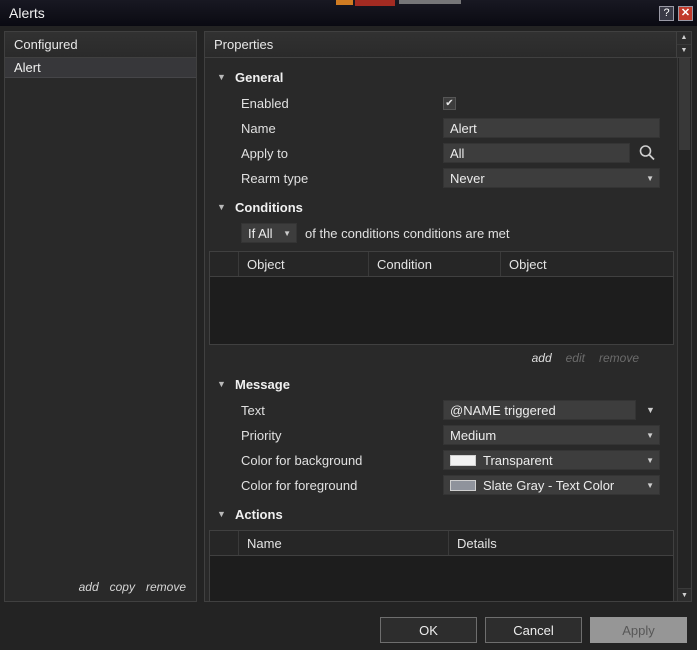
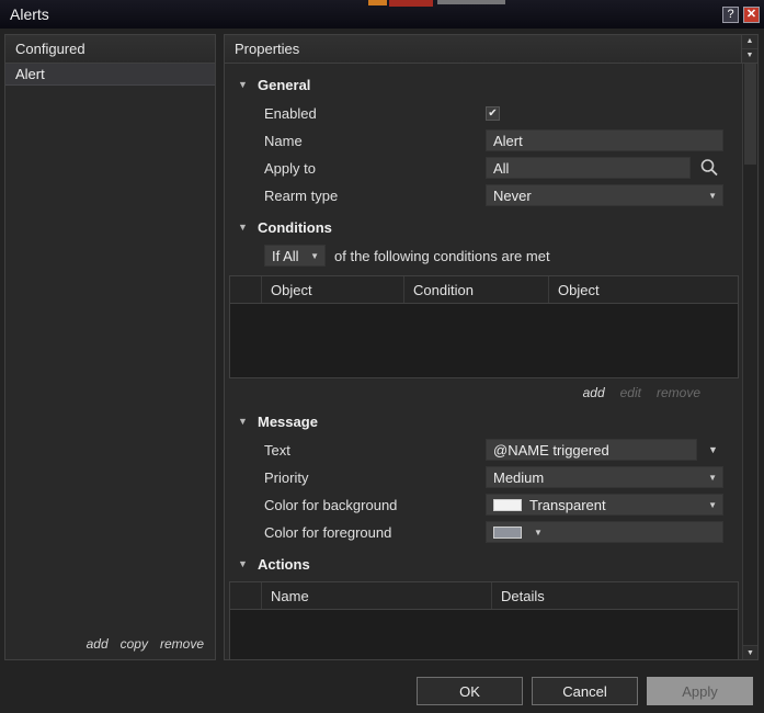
  Alerts
  ?
  ✕
  Configured
  Alert
  add
  copy
  remove
  Properties
  ▼
  General
  Enabled
  ✔
  Name
  Alert
  Apply to
  All
  Rearm type
  Never
  ▼
  ▼
  Conditions
  If All
  ▼
- of the conditions conditions are met
+ of the following conditions are met
  Object
  Condition
  Object
  add
  edit
  remove
  ▼
  Message
  Text
  @NAME triggered
  ▼
  Priority
  Medium
  ▼
  Color for background
  Transparent
  ▼
  Color for foreground
- Slate Gray - Text Color
  ▼
  ▼
  Actions
  Name
  Details
  OK
  Cancel
  Apply
